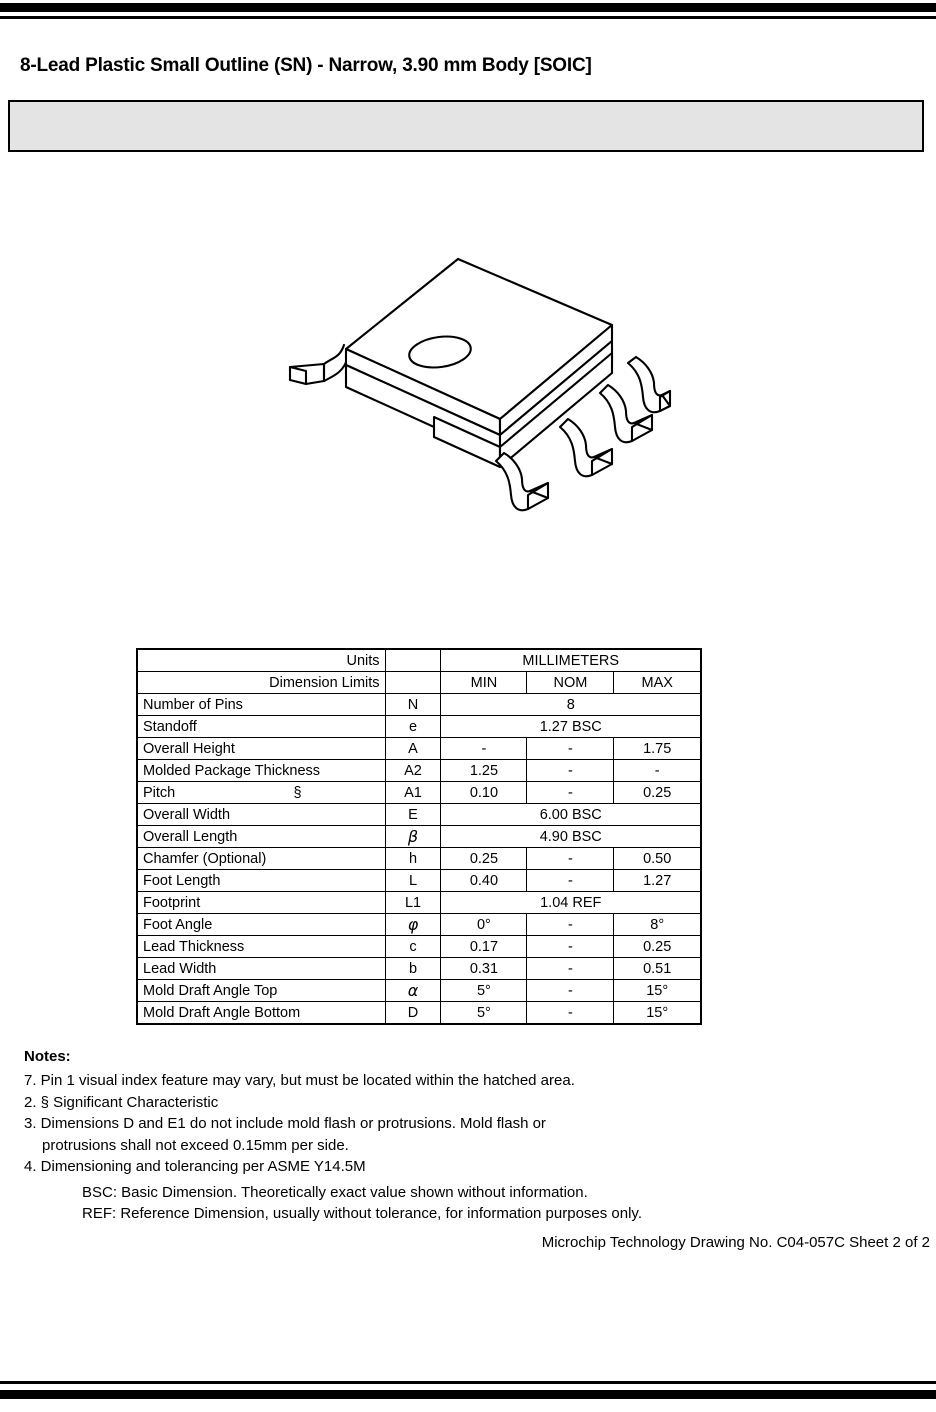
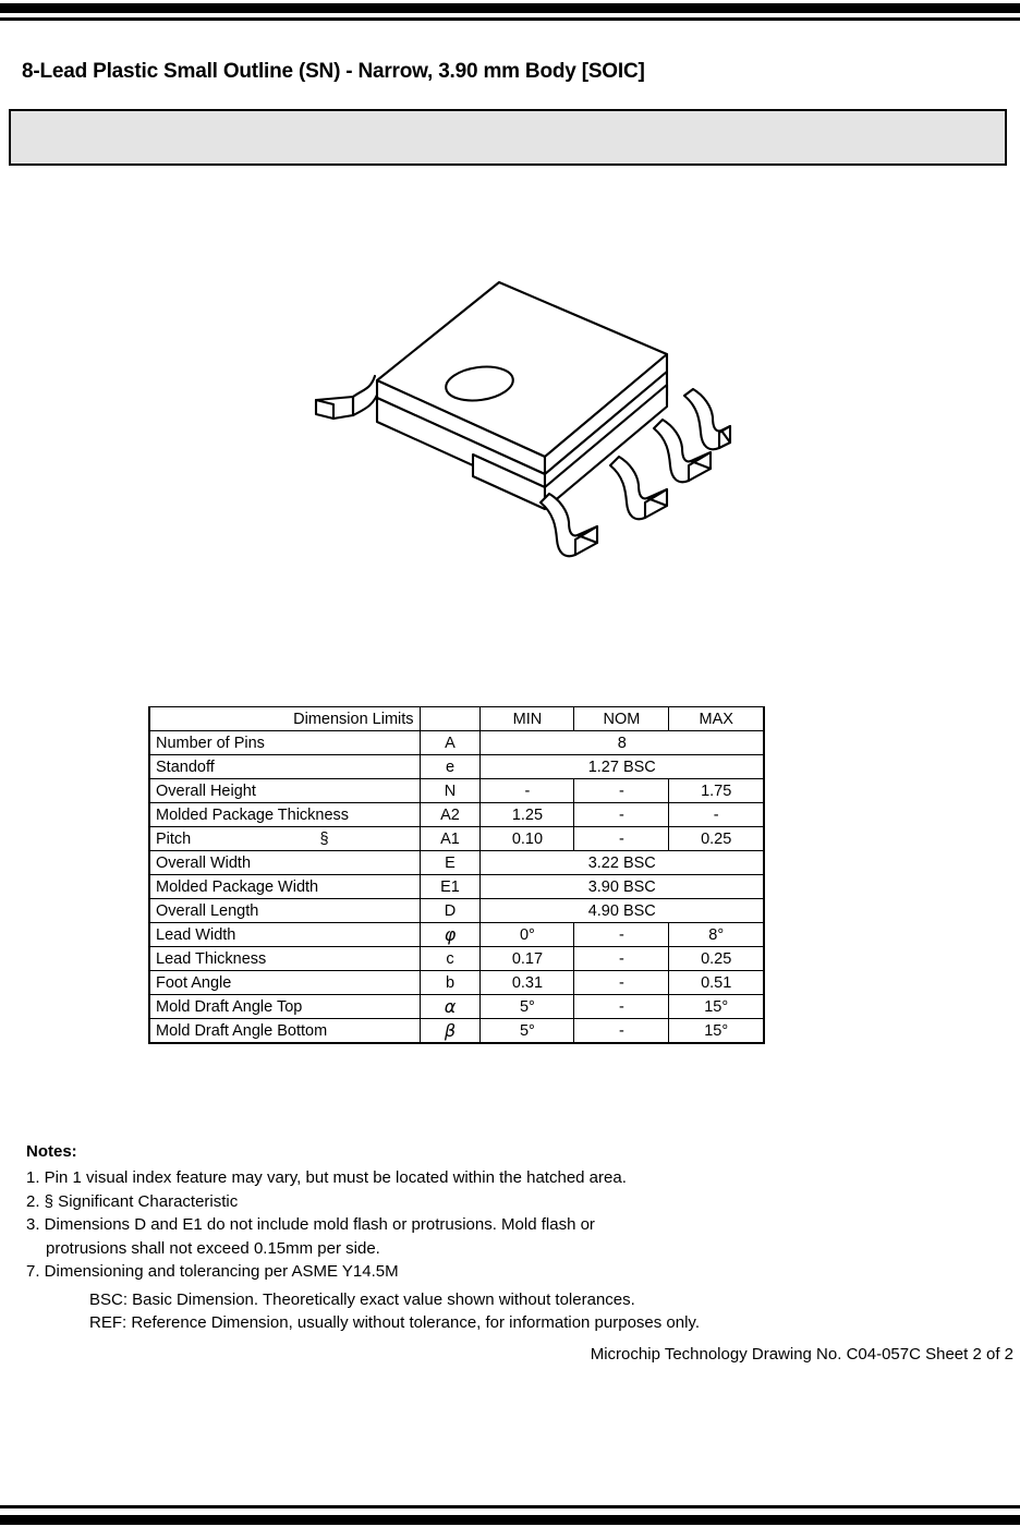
  8-Lead Plastic Small Outline (SN) - Narrow, 3.90 mm Body [SOIC]
- Units		MILLIMETERS
  Dimension Limits		MIN	NOM	MAX
- Number of Pins	N	8
+ Number of Pins	A	8
  Standoff	e	1.27 BSC
- Overall Height	A	-	-	1.75
+ Overall Height	N	-	-	1.75
  Molded Package Thickness	A2	1.25	-	-
  Pitch §	A1	0.10	-	0.25
- Overall Width	E	6.00 BSC
+ Overall Width	E	3.22 BSC
+ Molded Package Width	E1	3.90 BSC
- Overall Length	β	4.90 BSC
+ Overall Length	D	4.90 BSC
- Chamfer (Optional)	h	0.25	-	0.50
- Foot Length	L	0.40	-	1.27
- Footprint	L1	1.04 REF
- Foot Angle	φ	0°	-	8°
+ Lead Width	φ	0°	-	8°
  Lead Thickness	c	0.17	-	0.25
- Lead Width	b	0.31	-	0.51
+ Foot Angle	b	0.31	-	0.51
  Mold Draft Angle Top	α	5°	-	15°
- Mold Draft Angle Bottom	D	5°	-	15°
+ Mold Draft Angle Bottom	β	5°	-	15°
  Notes:
- 7. Pin 1 visual index feature may vary, but must be located within the hatched area.
+ 1. Pin 1 visual index feature may vary, but must be located within the hatched area.
  2. § Significant Characteristic
  3. Dimensions D and E1 do not include mold flash or protrusions. Mold flash or
  protrusions shall not exceed 0.15mm per side.
- 4. Dimensioning and tolerancing per ASME Y14.5M
+ 7. Dimensioning and tolerancing per ASME Y14.5M
- BSC: Basic Dimension. Theoretically exact value shown without information.
+ BSC: Basic Dimension. Theoretically exact value shown without tolerances.
  REF: Reference Dimension, usually without tolerance, for information purposes only.
  Microchip Technology Drawing No. C04-057C Sheet 2 of 2
